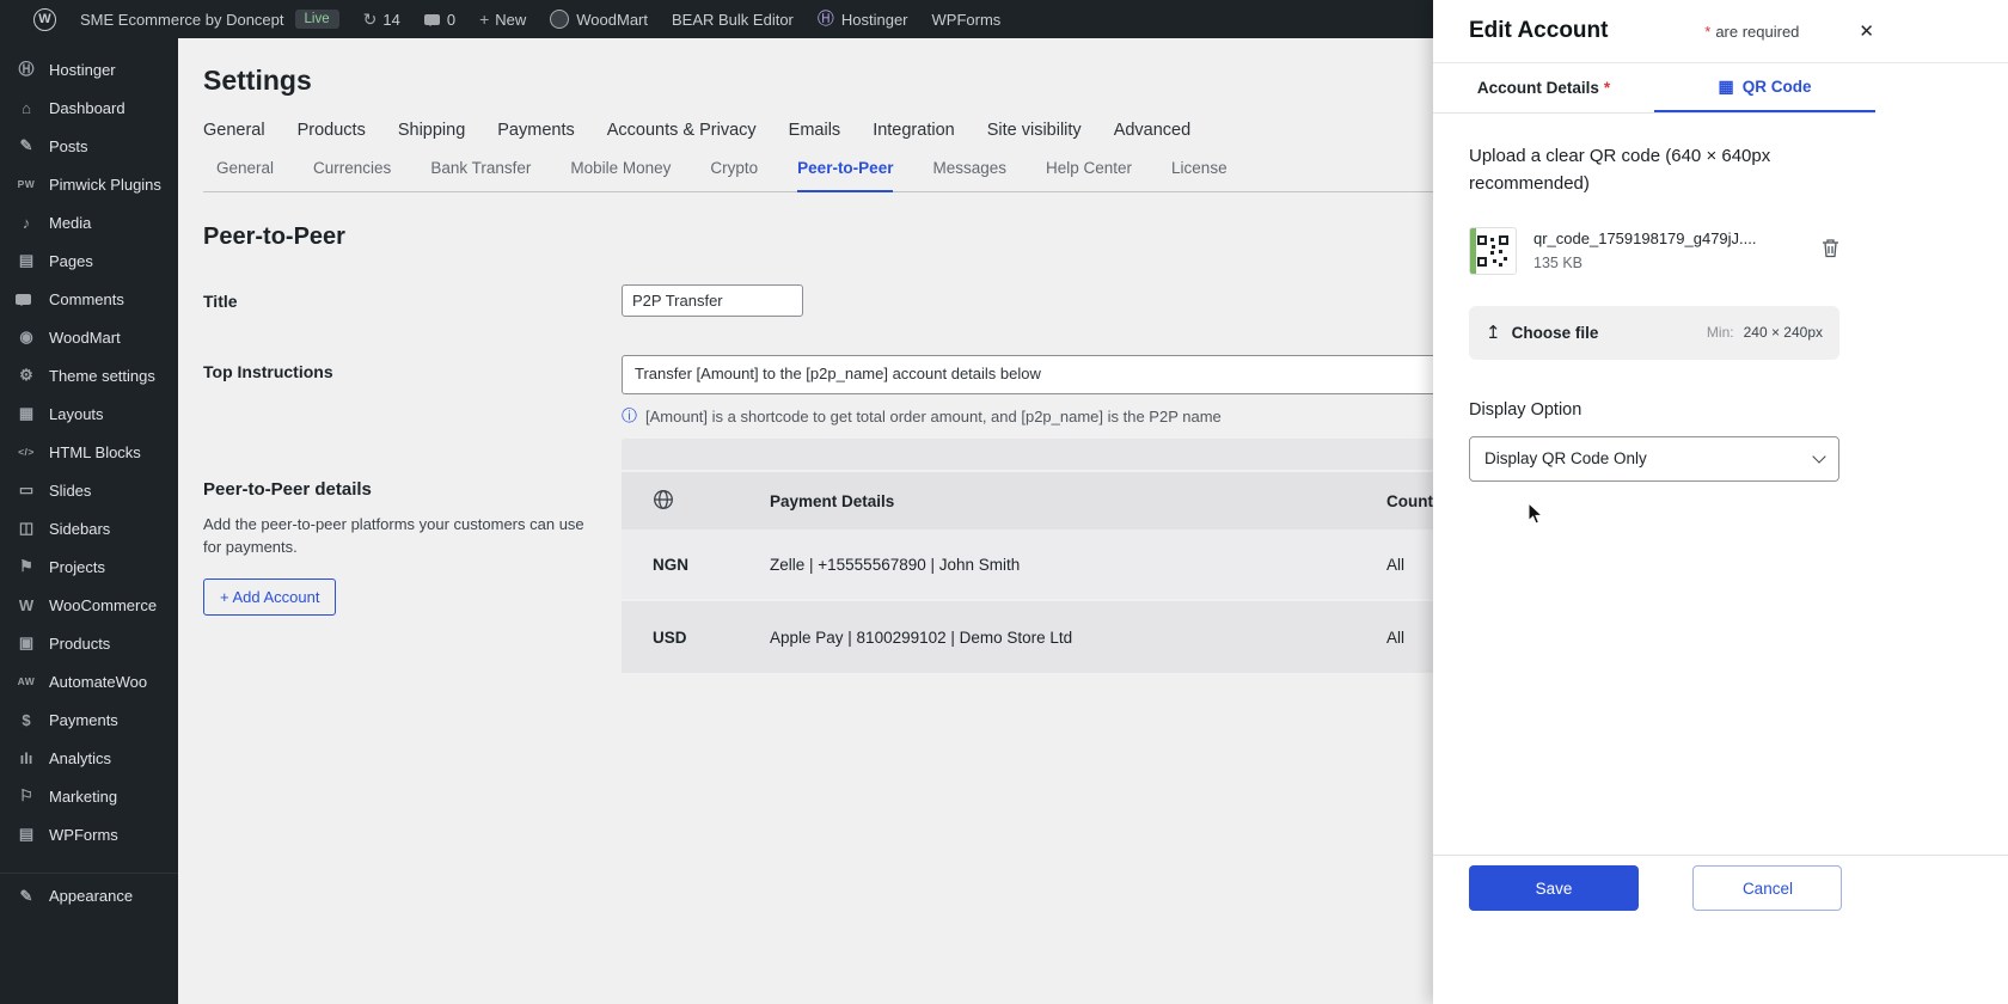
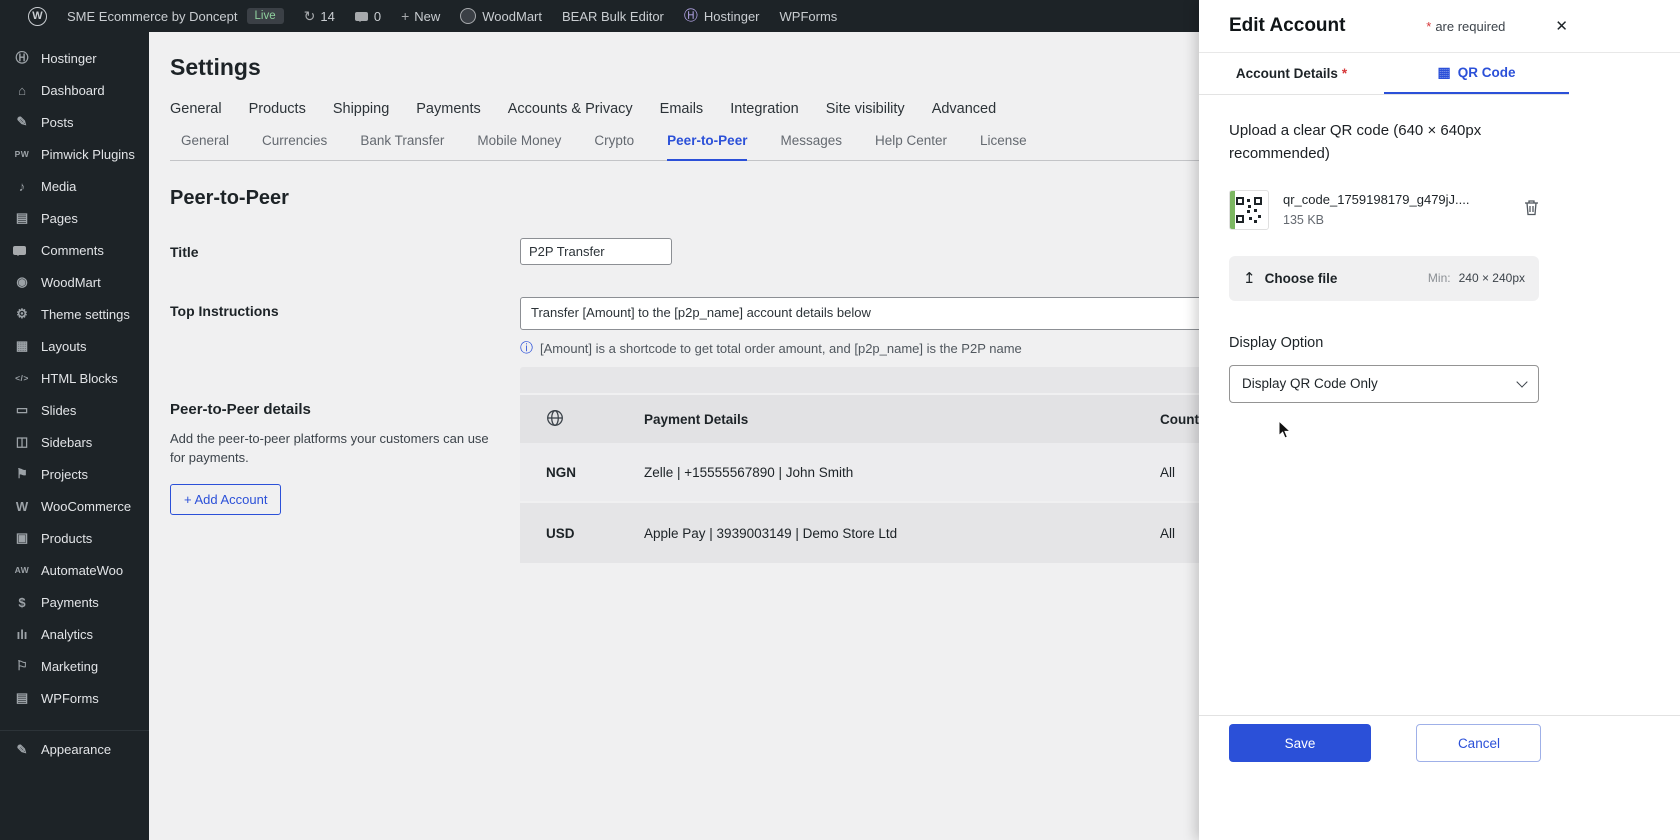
  W
  SME Ecommerce by Doncept
  Live
  ↻
  14
  0
  +
  New
  WoodMart
  BEAR Bulk Editor
  Ⓗ
  Hostinger
  WPForms
  Ⓗ
  Hostinger
  ⌂
  Dashboard
  ✎
  Posts
  PW
  Pimwick Plugins
  ♪
  Media
  ▤
  Pages
  Comments
  ◉
  WoodMart
  ⚙
  Theme settings
  ▦
  Layouts
  </>
  HTML Blocks
  ▭
  Slides
  ◫
  Sidebars
  ⚑
  Projects
  W
  WooCommerce
  ▣
  Products
  AW
  AutomateWoo
  $
  Payments
  ılı
  Analytics
  ⚐
  Marketing
  ▤
  WPForms
  ✎
  Appearance
  Settings
  General
  Products
  Shipping
  Payments
  Accounts & Privacy
  Emails
  Integration
  Site visibility
  Advanced
  General
  Currencies
  Bank Transfer
  Mobile Money
  Crypto
  Peer-to-Peer
  Messages
  Help Center
  License
  Peer-to-Peer
  Title
  P2P Transfer
  Top Instructions
  Transfer [Amount] to the [p2p_name] account details below
  ⓘ
  [Amount] is a shortcode to get total order amount, and [p2p_name] is the P2P name
  Peer-to-Peer details
  Add the peer-to-peer platforms your customers can use for payments.
  + Add Account
  Payment Details
  Count
  NGN
  Zelle | +15555567890 | John Smith
  All
  USD
- Apple Pay | 8100299102 | Demo Store Ltd
+ Apple Pay | 3939003149 | Demo Store Ltd
  All
  Edit Account
  * are required
  ✕
  Account Details
  *
  ▦
  QR Code
  Upload a clear QR code (640 × 640px recommended)
  qr_code_1759198179_g479jJ....
  135 KB
  ↥
  Choose file
  Min: 240 × 240px
  Display Option
  Display QR Code Only
  Save Cancel
